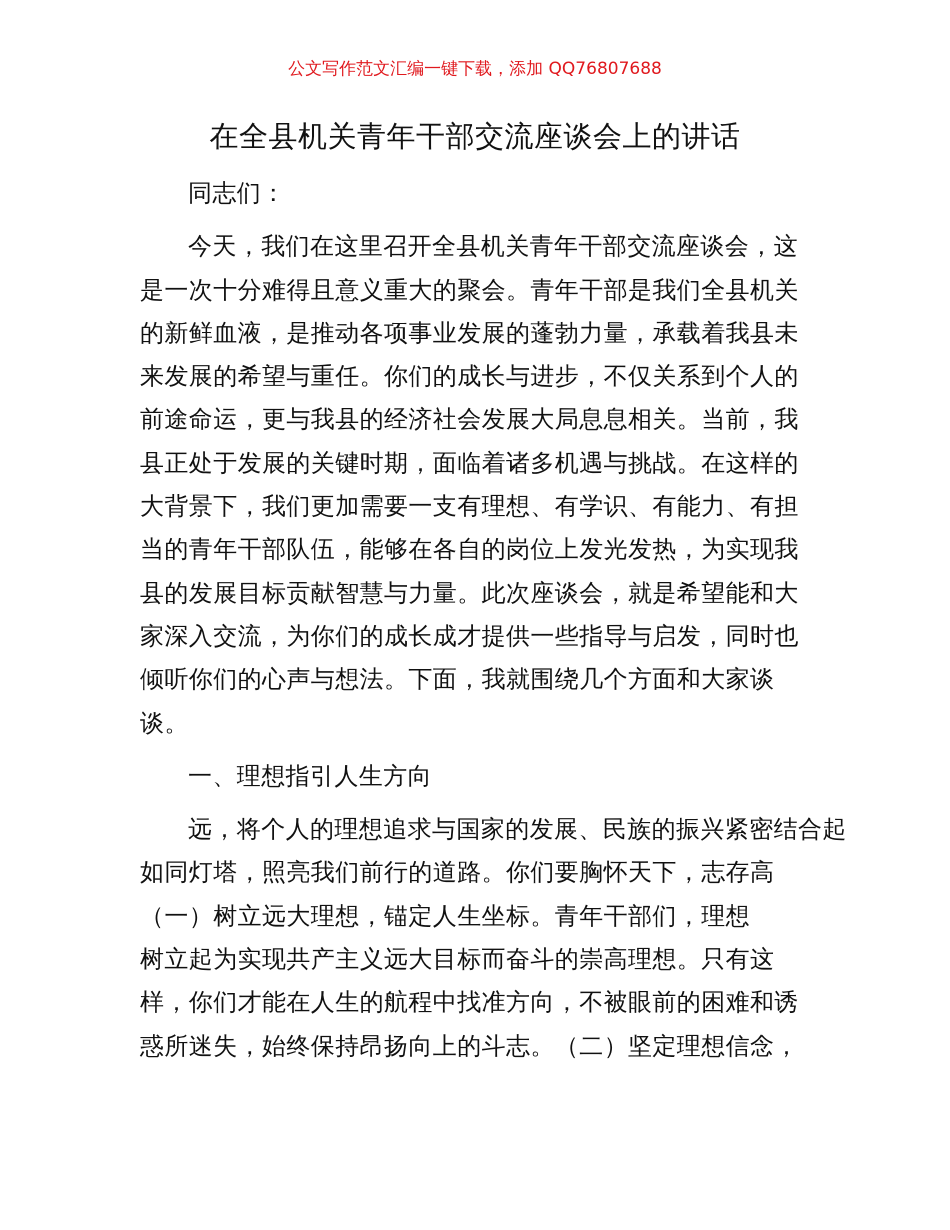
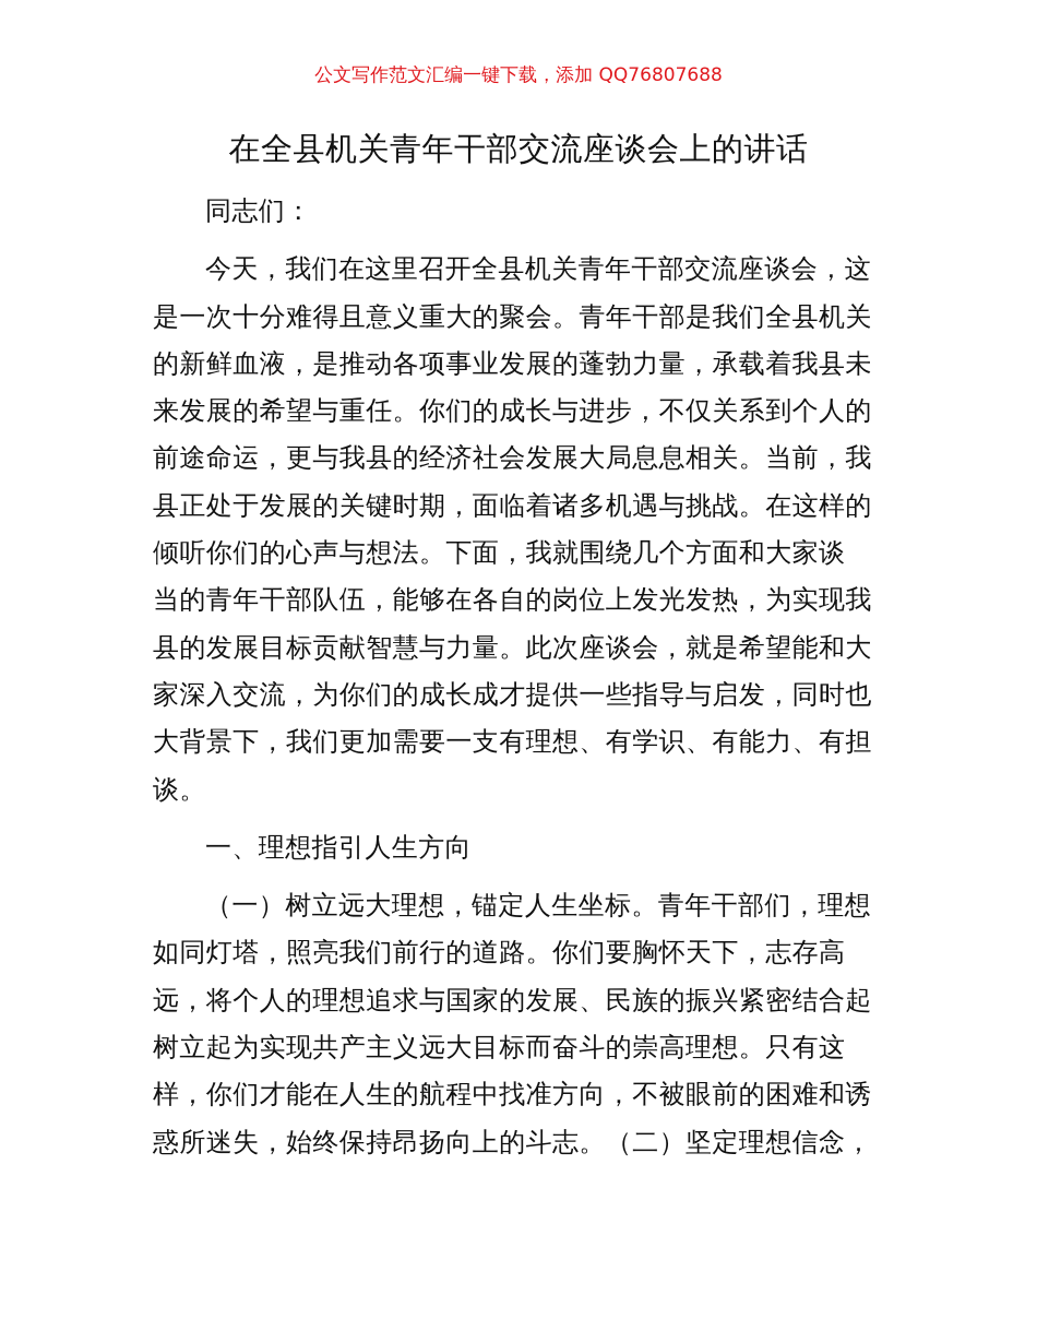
  公文写作范文汇编一键下载，添加 QQ76807688
  在全县机关青年干部交流座谈会上的讲话
  同志们：
  今天，我们在这里召开全县机关青年干部交流座谈会，这
  是一次十分难得且意义重大的聚会。青年干部是我们全县机关
  的新鲜血液，是推动各项事业发展的蓬勃力量，承载着我县未
  来发展的希望与重任。你们的成长与进步，不仅关系到个人的
  前途命运，更与我县的经济社会发展大局息息相关。当前，我
  县正处于发展的关键时期，面临着诸多机遇与挑战。在这样的
- 大背景下，我们更加需要一支有理想、有学识、有能力、有担
+ 倾听你们的心声与想法。下面，我就围绕几个方面和大家谈
  当的青年干部队伍，能够在各自的岗位上发光发热，为实现我
  县的发展目标贡献智慧与力量。此次座谈会，就是希望能和大
  家深入交流，为你们的成长成才提供一些指导与启发，同时也
- 倾听你们的心声与想法。下面，我就围绕几个方面和大家谈
+ 大背景下，我们更加需要一支有理想、有学识、有能力、有担
  谈。
  一、理想指引人生方向
- 远，将个人的理想追求与国家的发展、民族的振兴紧密结合起
+ （一）树立远大理想，锚定人生坐标。青年干部们，理想
  如同灯塔，照亮我们前行的道路。你们要胸怀天下，志存高
- （一）树立远大理想，锚定人生坐标。青年干部们，理想
+ 远，将个人的理想追求与国家的发展、民族的振兴紧密结合起
  树立起为实现共产主义远大目标而奋斗的崇高理想。只有这
  样，你们才能在人生的航程中找准方向，不被眼前的困难和诱
  惑所迷失，始终保持昂扬向上的斗志。（二）坚定理想信念，
